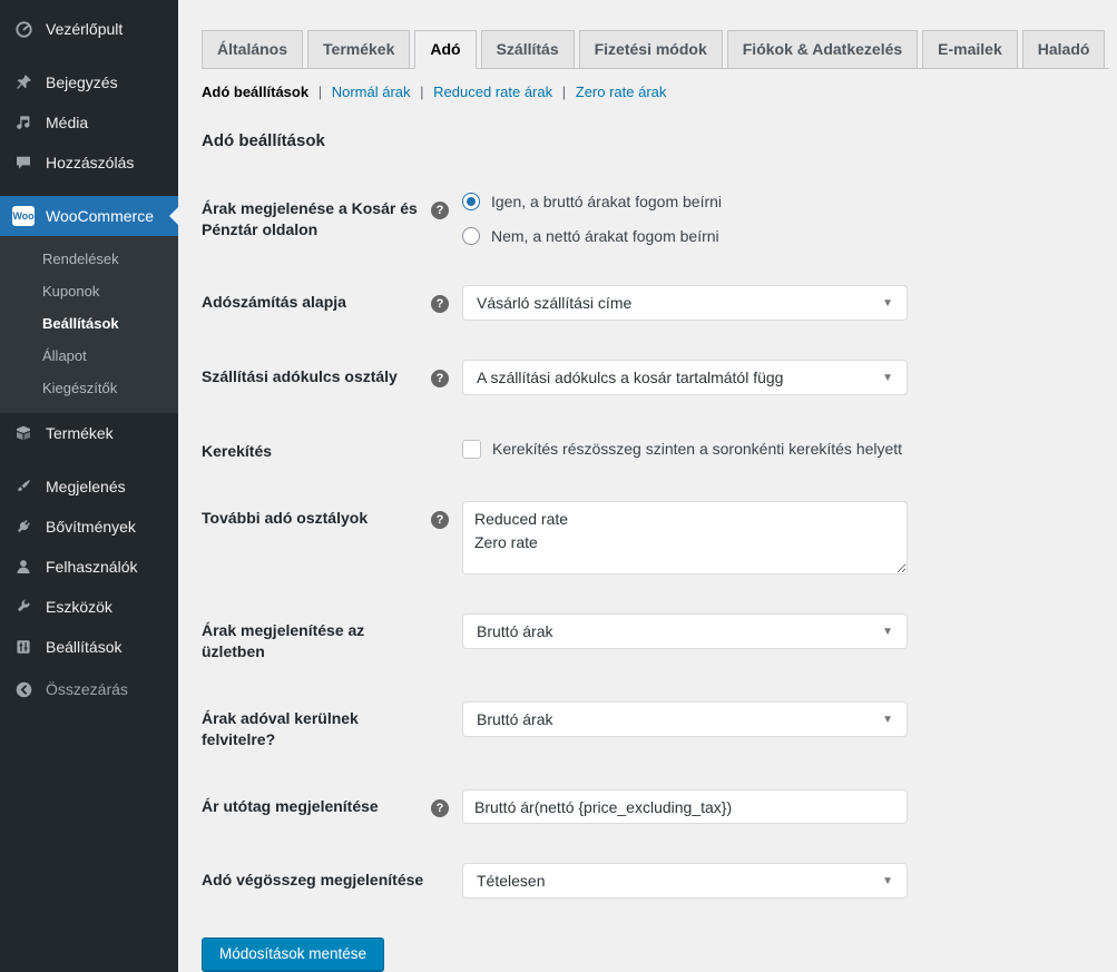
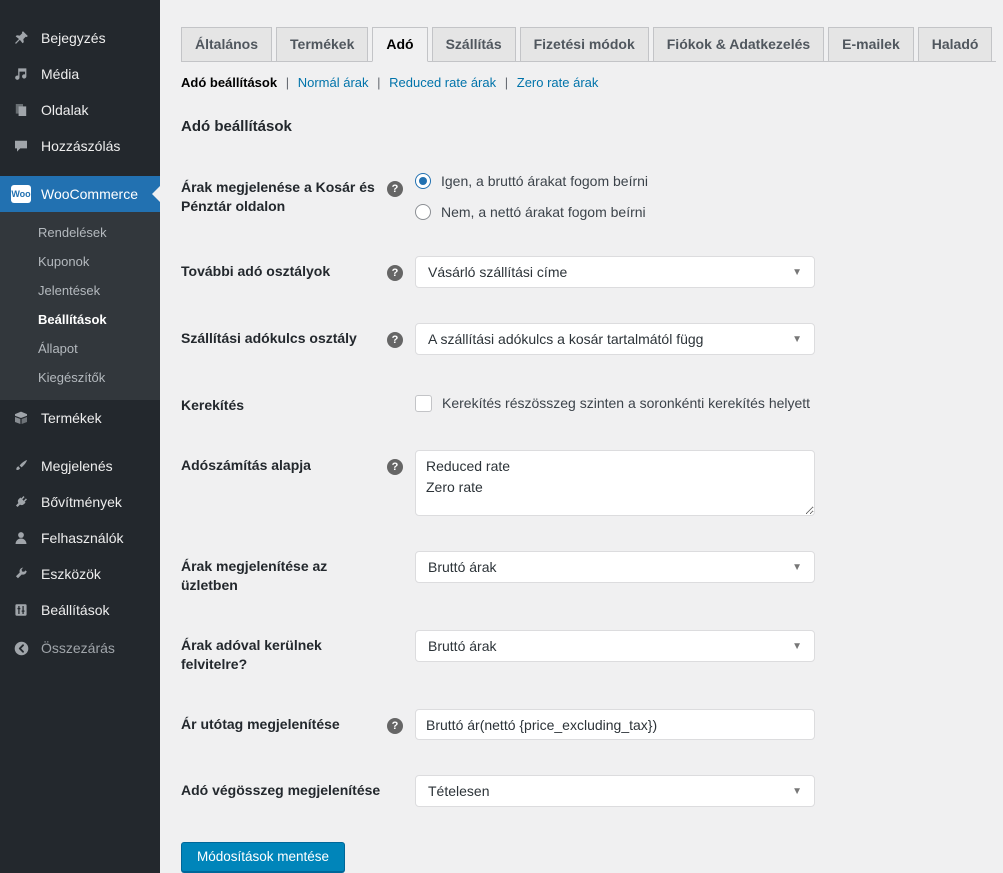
- Vezérlőpult
  Bejegyzés
  Média
+ Oldalak
  Hozzászólás
  Woo
  WooCommerce
  Rendelések
  Kuponok
+ Jelentések
  Beállítások
  Állapot
  Kiegészítők
  Termékek
  Megjelenés
  Bővítmények
  Felhasználók
  Eszközök
  Beállítások
  Összezárás
  Általános
  Termékek
  Adó
  Szállítás
  Fizetési módok
  Fiókok & Adatkezelés
  E-mailek
  Haladó
  Adó beállítások | Normál árak | Reduced rate árak | Zero rate árak
  Adó beállítások
  Árak megjelenése a Kosár és Pénztár oldalon
  ?
  Igen, a bruttó árakat fogom beírni
  Nem, a nettó árakat fogom beírni
- Adószámítás alapja
+ További adó osztályok
  ?
  Vásárló szállítási címe
  ▼
  Szállítási adókulcs osztály
  ?
  A szállítási adókulcs a kosár tartalmától függ
  ▼
  Kerekítés
  Kerekítés részösszeg szinten a soronkénti kerekítés helyett
- További adó osztályok
+ Adószámítás alapja
  ?
  Reduced rate
  Zero rate
  Árak megjelenítése az üzletben
  Bruttó árak
  ▼
  Árak adóval kerülnek felvitelre?
  Bruttó árak
  ▼
  Ár utótag megjelenítése
  ?
  Bruttó ár(nettó {price_excluding_tax})
  Adó végösszeg megjelenítése
  Tételesen
  ▼
  Módosítások mentése
